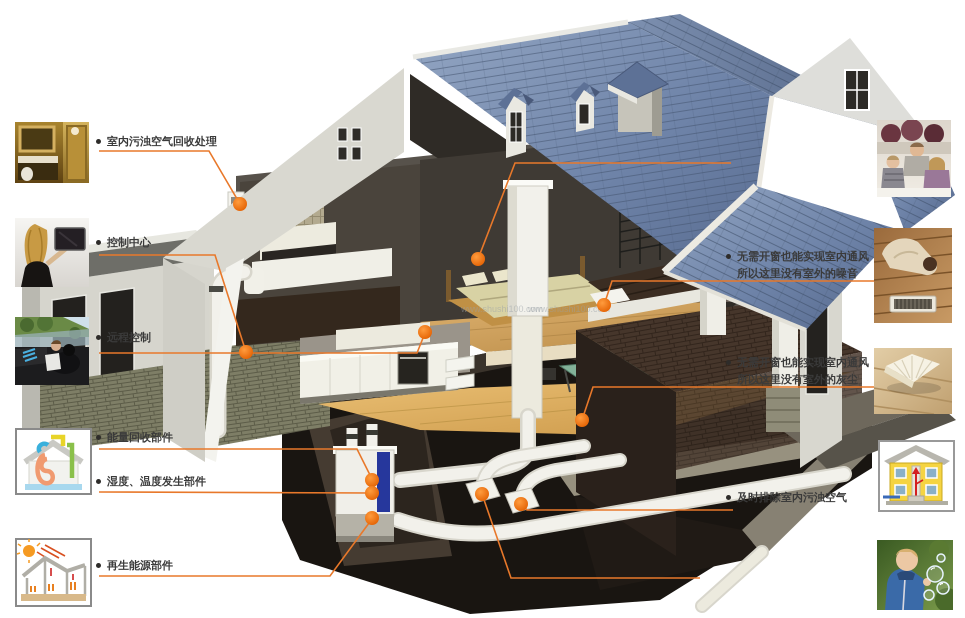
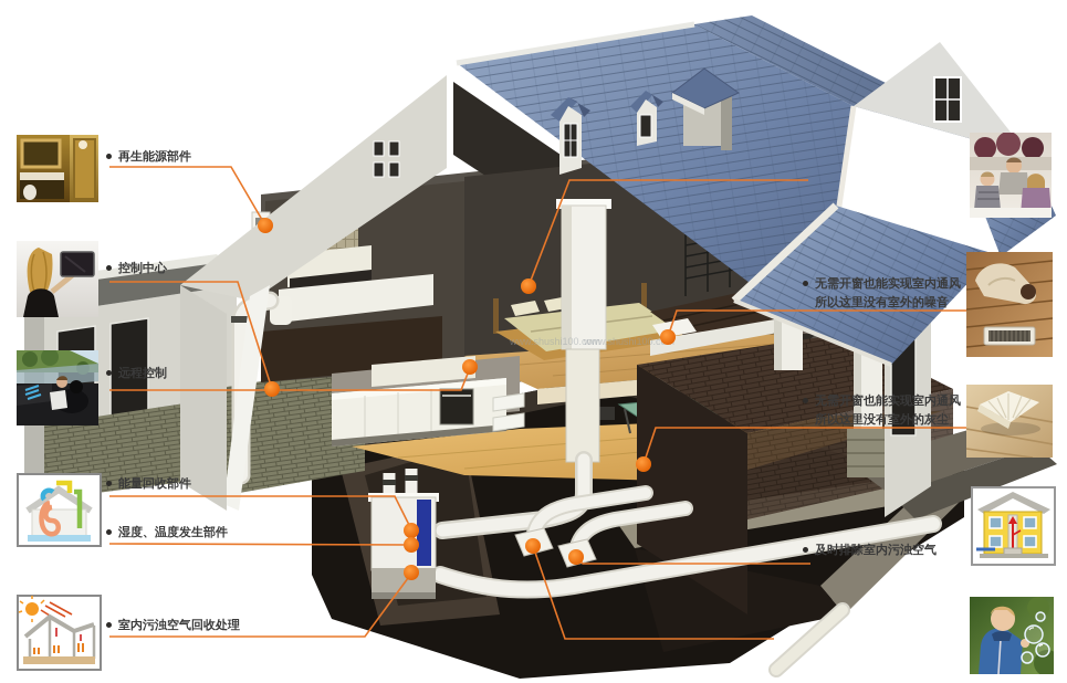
  www.shushi100.com
  www.shushi100.c
- 室内污浊空气回收处理
+ 再生能源部件
  控制中心
  远程控制
  能量回收部件
  湿度、温度发生部件
- 再生能源部件
+ 室内污浊空气回收处理
  无需开窗也能实现室内通风
  所以这里没有室外的噪音
  无需开窗也能实现室内通风
  所以这里没有室外的灰尘
  及时排除室内污浊空气
